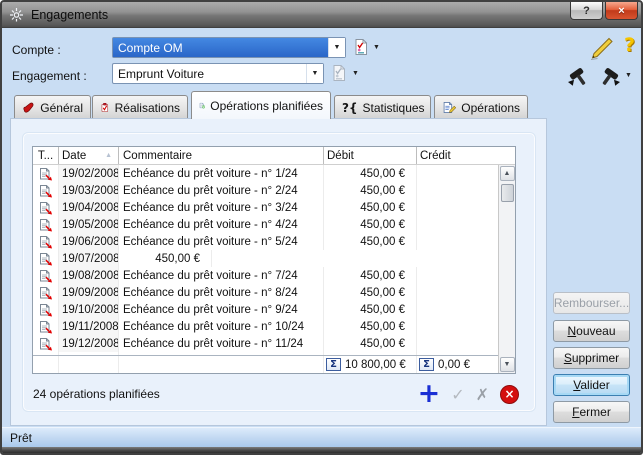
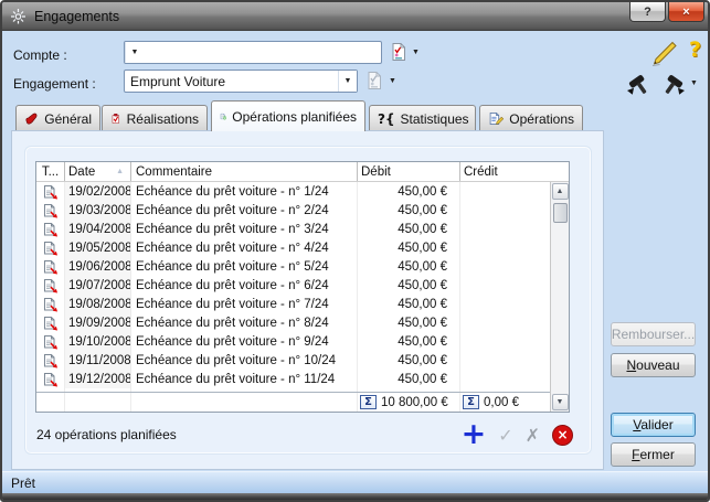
  Engagements
  ?
  ×
  Compte :
- Compte OM
  Engagement :
  Emprunt Voiture
  ?
  Général
  Réalisations
  Opérations planifiées
  ?{
  Statistiques
  Opérations
  T...
  Date
  Commentaire
  Débit
  Crédit
  19/02/2008
  Echéance du prêt voiture - n° 1/24
  450,00 €
  19/03/2008
  Echéance du prêt voiture - n° 2/24
  450,00 €
  19/04/2008
  Echéance du prêt voiture - n° 3/24
  450,00 €
  19/05/2008
  Echéance du prêt voiture - n° 4/24
  450,00 €
  19/06/2008
  Echéance du prêt voiture - n° 5/24
  450,00 €
  19/07/2008
+ Echéance du prêt voiture - n° 6/24
  450,00 €
  19/08/2008
  Echéance du prêt voiture - n° 7/24
  450,00 €
  19/09/2008
  Echéance du prêt voiture - n° 8/24
  450,00 €
  19/10/2008
  Echéance du prêt voiture - n° 9/24
  450,00 €
  19/11/2008
  Echéance du prêt voiture - n° 10/24
  450,00 €
  19/12/2008
  Echéance du prêt voiture - n° 11/24
  450,00 €
  Σ
  10 800,00 €
  Σ
  0,00 €
  24 opérations planifiées
  +
  ✓
  ✗
  ×
  Rembourser...
  Nouveau
- Supprimer
  Valider
  Fermer
  Prêt
